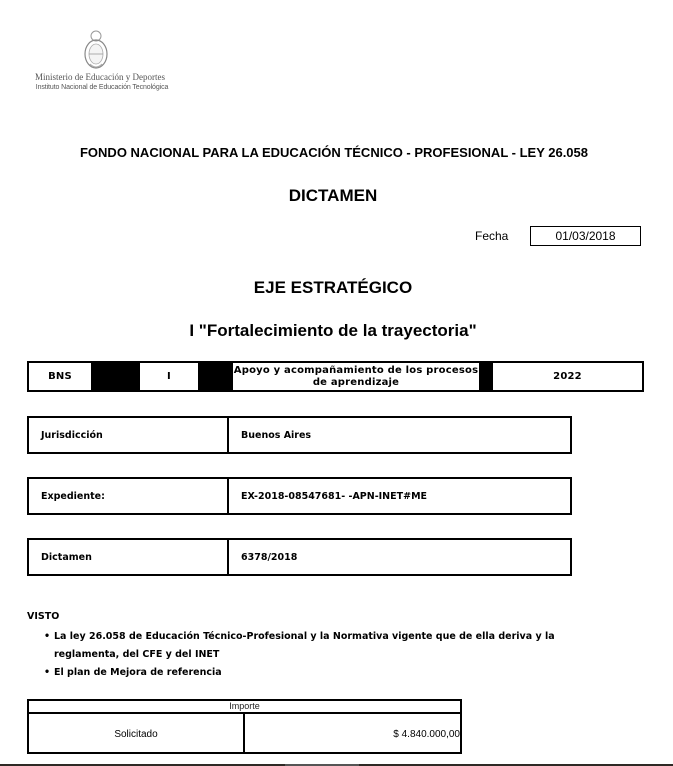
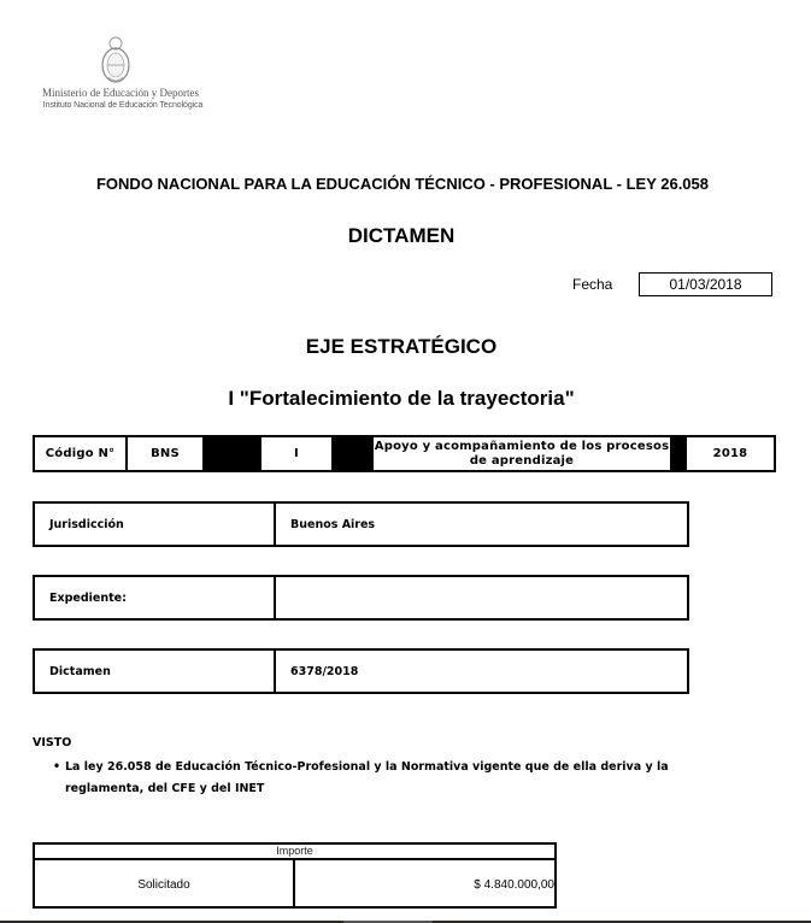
  Ministerio de Educación y Deportes
  FONDO NACIONAL PARA LA EDUCACIÓN TÉCNICO - PROFESIONAL - LEY 26.058
  DICTAMEN
  Fecha
  01/03/2018
  EJE ESTRATÉGICO
  I "Fortalecimiento de la trayectoria"
+ Código N°
  BNS
  I
  Apoyo y acompañamiento de los procesos de aprendizaje
- 2022
+ 2018
  Jurisdicción
  Buenos Aires
  Expediente:
- EX-2018-08547681- -APN-INET#ME
  Dictamen
  6378/2018
  VISTO
  La ley 26.058 de Educación Técnico-Profesional y la Normativa vigente que de ella deriva y la reglamenta, del CFE y del INET
- El plan de Mejora de referencia
  Importe
  Solicitado
  $ 4.840.000,00
